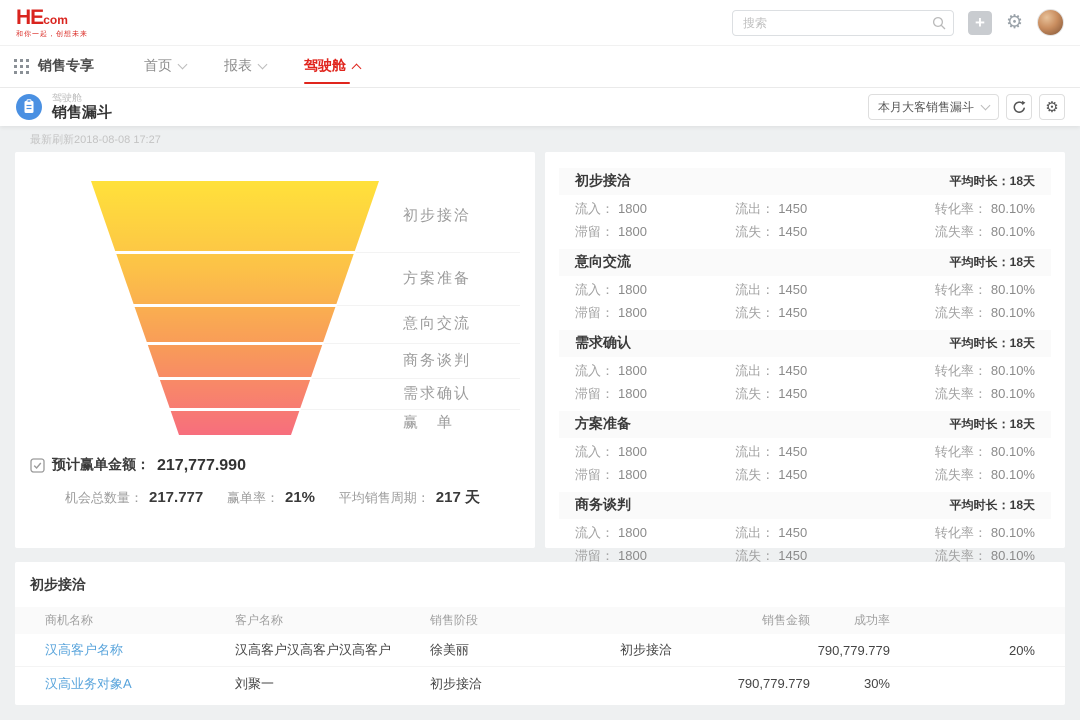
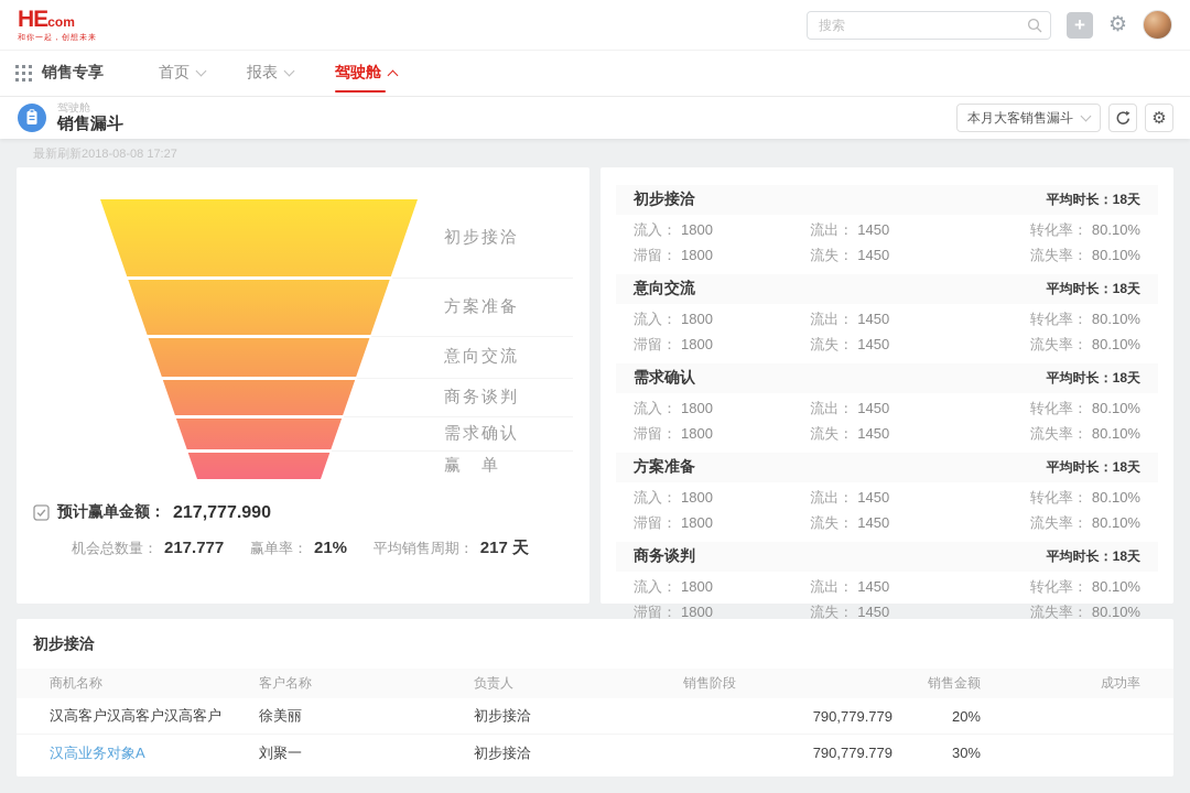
  HE
  com
  搜索
  +
  ⚙
  销售专享
  首页
  报表
  驾驶舱
  驾驶舱
  销售漏斗
  本月大客销售漏斗
  ⚙
  最新刷新2018-08-08 17:27
  初步接洽
  方案准备
  意向交流
  商务谈判
  需求确认
  赢 单
  预计赢单金额：
  217,777.990
  机会总数量：
  217.777
  赢单率：
  21%
  平均销售周期：
  217 天
  初步接洽
  平均时长：18天
  流入： 1800
  流出： 1450
  转化率： 80.10%
  滞留： 1800
  流失： 1450
  流失率： 80.10%
  意向交流
  平均时长：18天
  流入： 1800
  流出： 1450
  转化率： 80.10%
  滞留： 1800
  流失： 1450
  流失率： 80.10%
  需求确认
  平均时长：18天
  流入： 1800
  流出： 1450
  转化率： 80.10%
  滞留： 1800
  流失： 1450
  流失率： 80.10%
  方案准备
  平均时长：18天
  流入： 1800
  流出： 1450
  转化率： 80.10%
  滞留： 1800
  流失： 1450
  流失率： 80.10%
  商务谈判
  平均时长：18天
  流入： 1800
  流出： 1450
  转化率： 80.10%
  滞留： 1800
  流失： 1450
  流失率： 80.10%
  初步接洽
  商机名称
  客户名称
+ 负责人
  销售阶段
  销售金额
  成功率
- 汉高客户名称
  汉高客户汉高客户汉高客户
  徐美丽
  初步接洽
  790,779.779
  20%
  汉高业务对象A
  刘聚一
  初步接洽
  790,779.779
  30%
